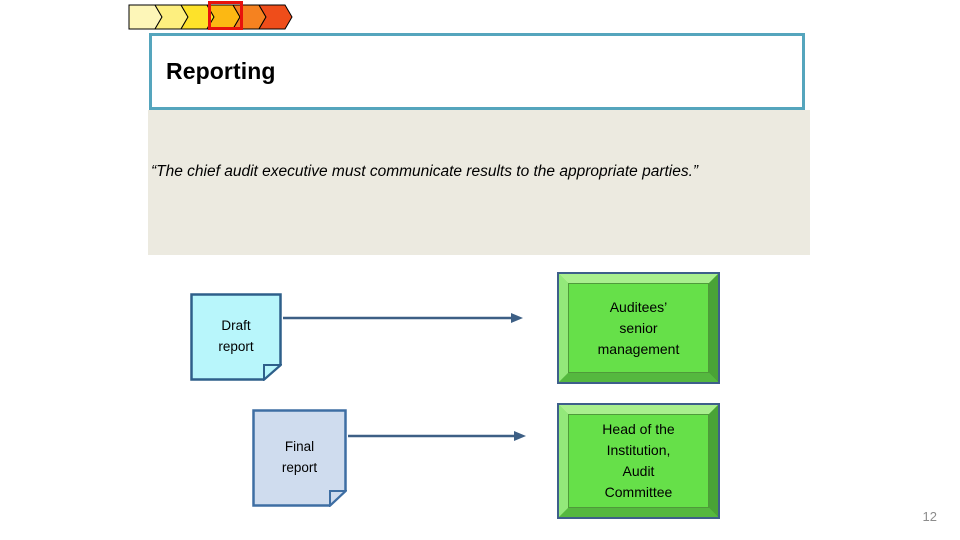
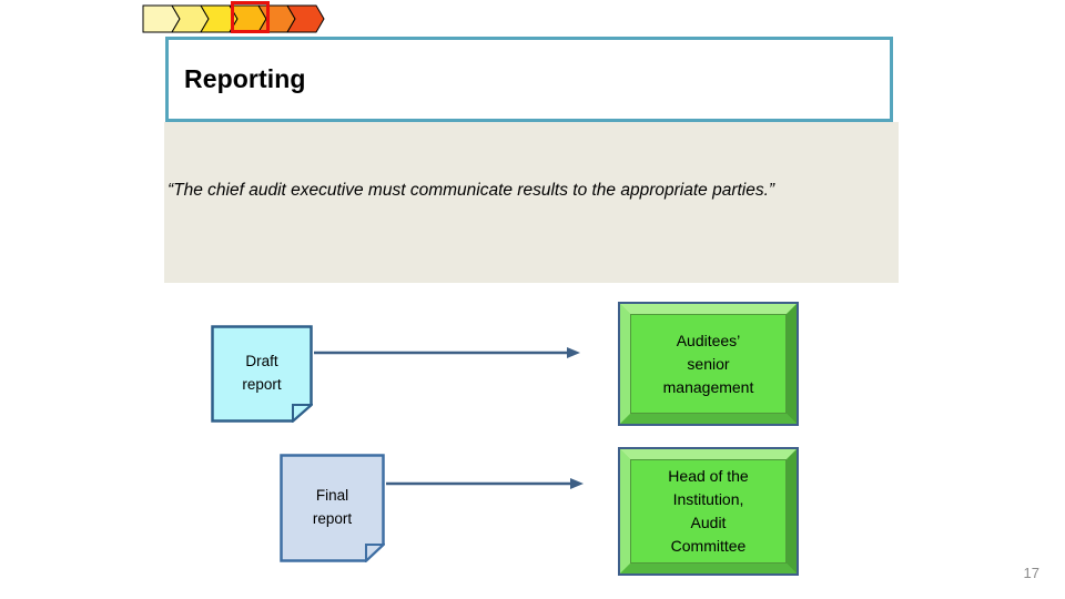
  Reporting
  “The chief audit executive must communicate results to the appropriate parties.”
  Draft
  report
  Final
  report
  Auditees’
  senior
  management
  Head of the
  Institution,
  Audit
  Committee
- 12
+ 17
